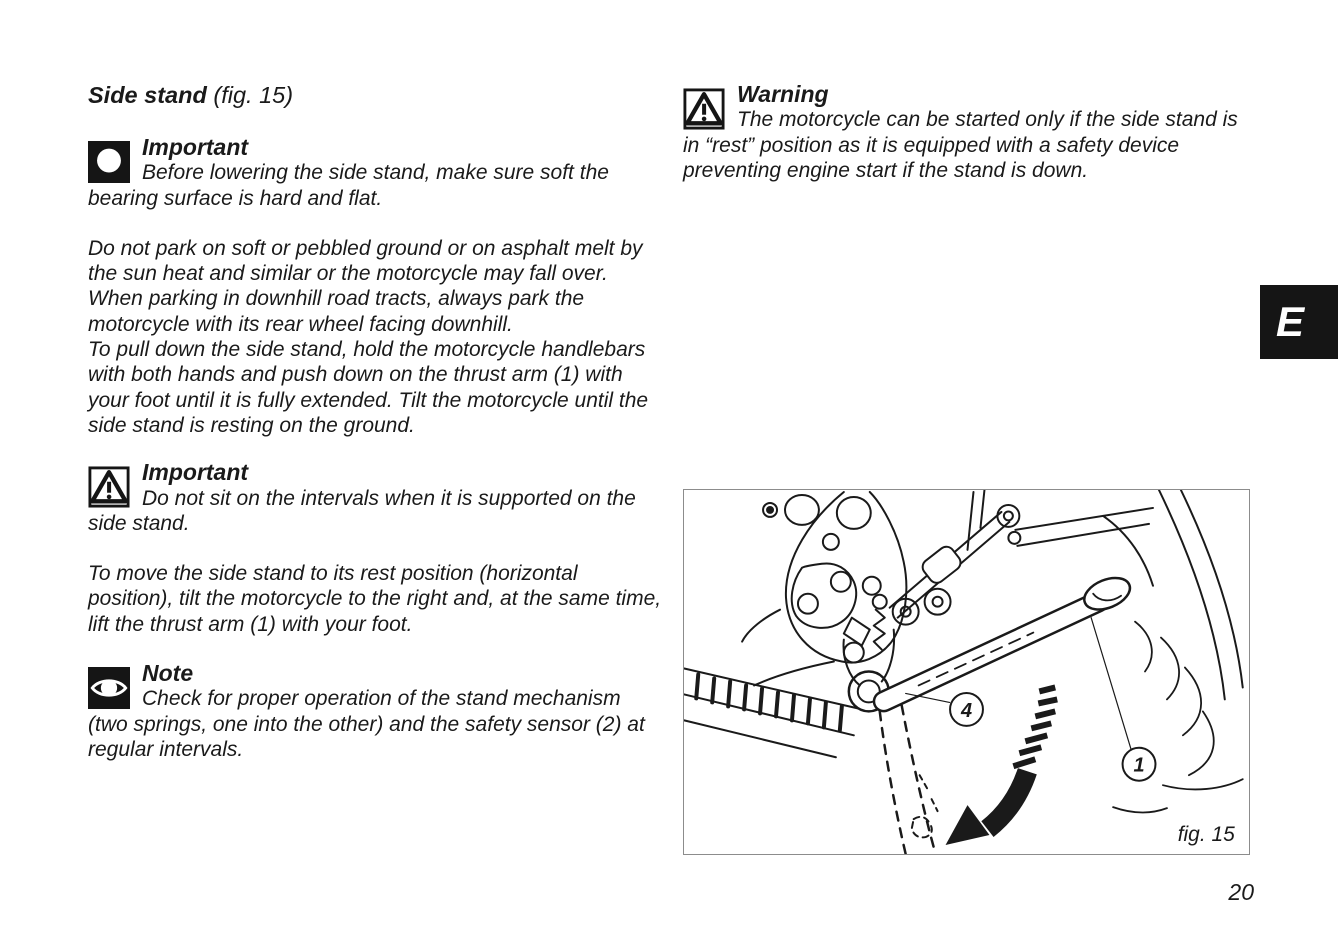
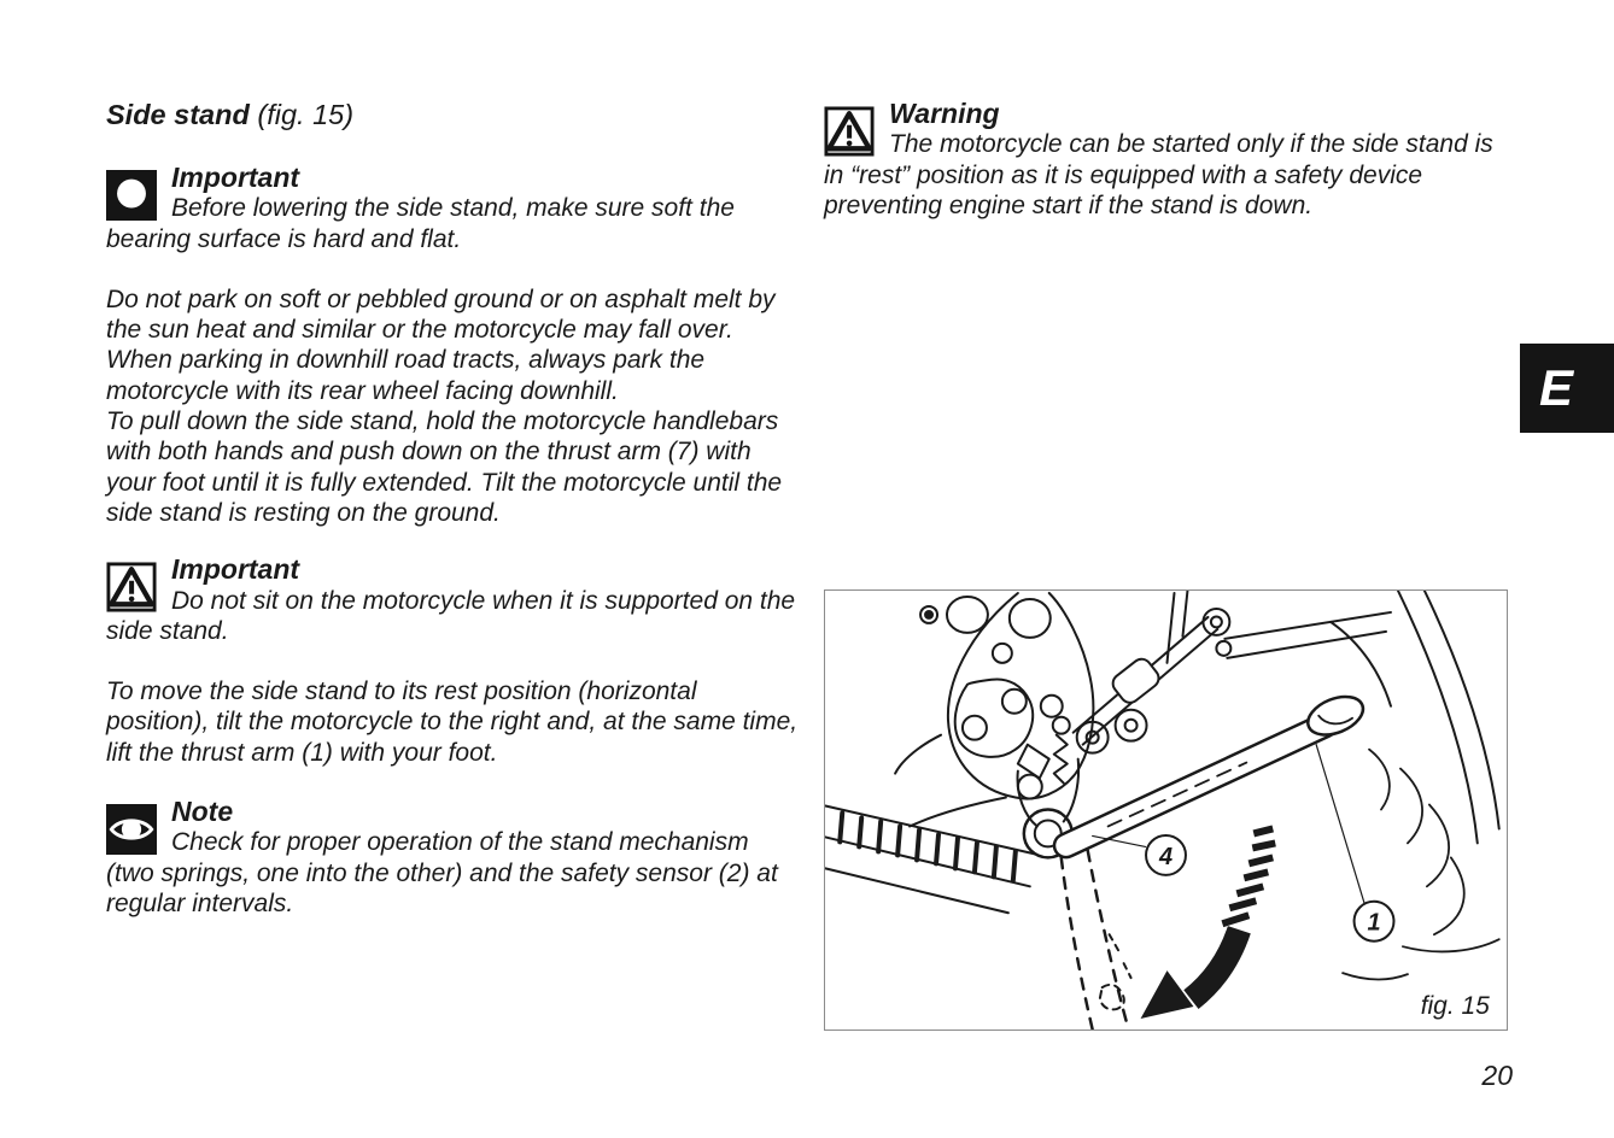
  Side stand (fig. 15)
  Important
  Before lowering the side stand, make sure soft the bearing surface is hard and flat.
  Do not park on soft or pebbled ground or on asphalt melt by the sun heat and similar or the motorcycle may fall over.
  When parking in downhill road tracts, always park the motorcycle with its rear wheel facing downhill.
- To pull down the side stand, hold the motorcycle handlebars with both hands and push down on the thrust arm (1) with your foot until it is fully extended. Tilt the motorcycle until the side stand is resting on the ground.
+ To pull down the side stand, hold the motorcycle handlebars with both hands and push down on the thrust arm (7) with your foot until it is fully extended. Tilt the motorcycle until the side stand is resting on the ground.
  Important
- Do not sit on the intervals when it is supported on the side stand.
+ Do not sit on the motorcycle when it is supported on the side stand.
  To move the side stand to its rest position (horizontal position), tilt the motorcycle to the right and, at the same time, lift the thrust arm (1) with your foot.
  Note
  Check for proper operation of the stand mechanism (two springs, one into the other) and the safety sensor (2) at regular intervals.
  Warning
  The motorcycle can be started only if the side stand is in “rest” position as it is equipped with a safety device preventing engine start if the stand is down.
  E
  4
  1
  fig. 15
  20
